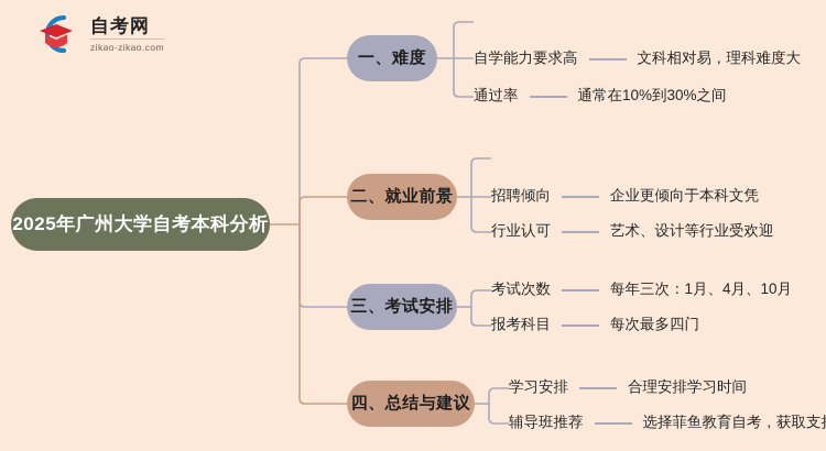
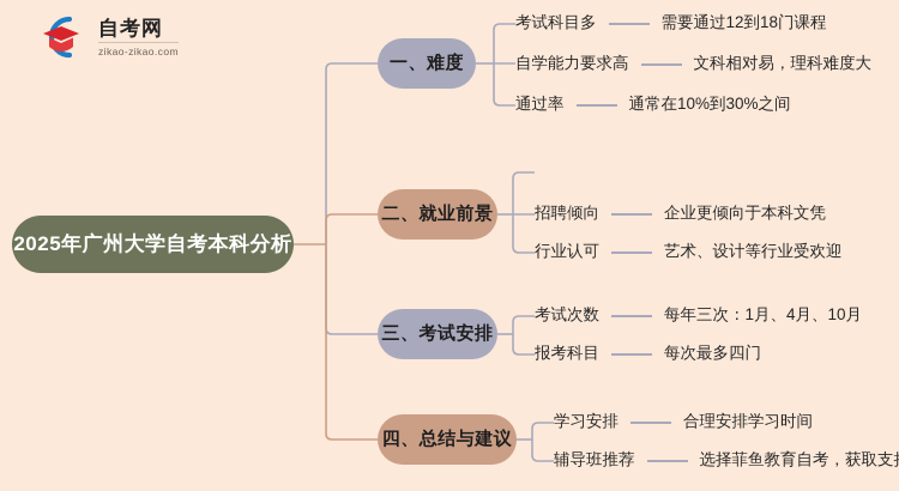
  自考网
  zikao-zikao.com
  2025年广州大学自考本科分析
  一、难度
  二、就业前景
  三、考试安排
  四、总结与建议
+ 考试科目多
+ 需要通过12到18门课程
  自学能力要求高
  文科相对易，理科难度大
  通过率
  通常在10%到30%之间
  招聘倾向
  企业更倾向于本科文凭
  行业认可
  艺术、设计等行业受欢迎
  考试次数
  每年三次：1月、4月、10月
  报考科目
  每次最多四门
  学习安排
  合理安排学习时间
  辅导班推荐
  选择菲鱼教育自考，获取支
